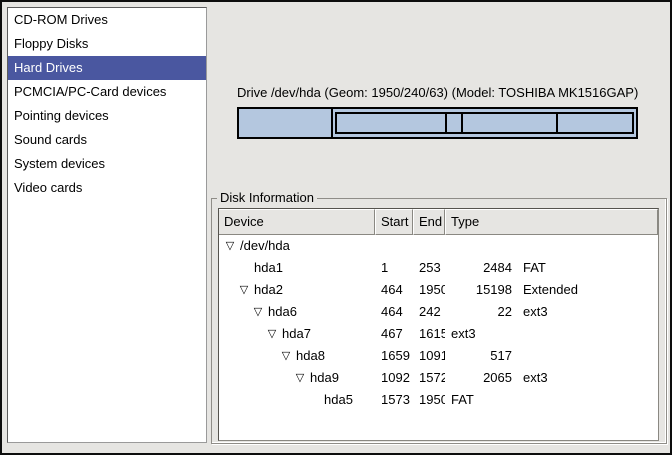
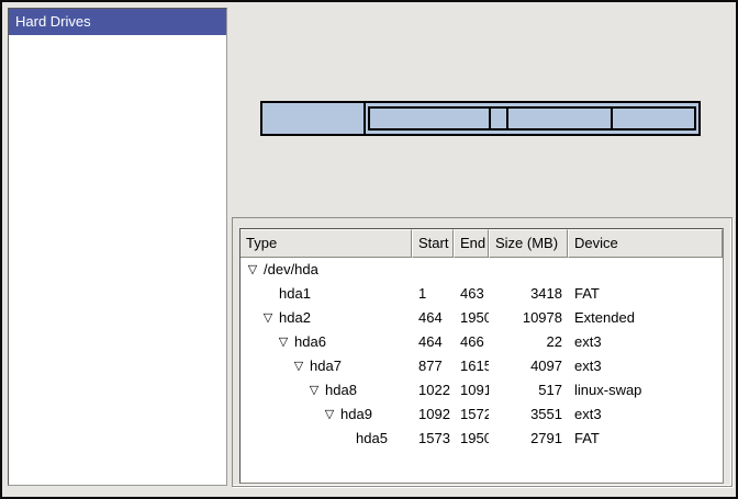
- CD-ROM Drives
- Floppy Disks
  Hard Drives
- PCMCIA/PC-Card devices
- Pointing devices
- Sound cards
- System devices
- Video cards
- Drive /dev/hda (Geom: 1950/240/63) (Model: TOSHIBA MK1516GAP)
- Disk Information
- Device
+ Type
  Start
  End
+ Size (MB)
- Type
+ Device
  ▽
  /dev/hda
  hda1
  1
- 253
+ 463
- 2484
+ 3418
  FAT
  ▽
  hda2
  464
  1950
- 15198
+ 10978
  Extended
  ▽
  hda6
  464
- 242
+ 466
  22
  ext3
  ▽
  hda7
- 467
+ 877
  1615
+ 4097
  ext3
  ▽
  hda8
- 1659
+ 1022
  1091
  517
+ linux-swap
  ▽
  hda9
  1092
  1572
- 2065
+ 3551
  ext3
  hda5
  1573
  1950
+ 2791
  FAT
